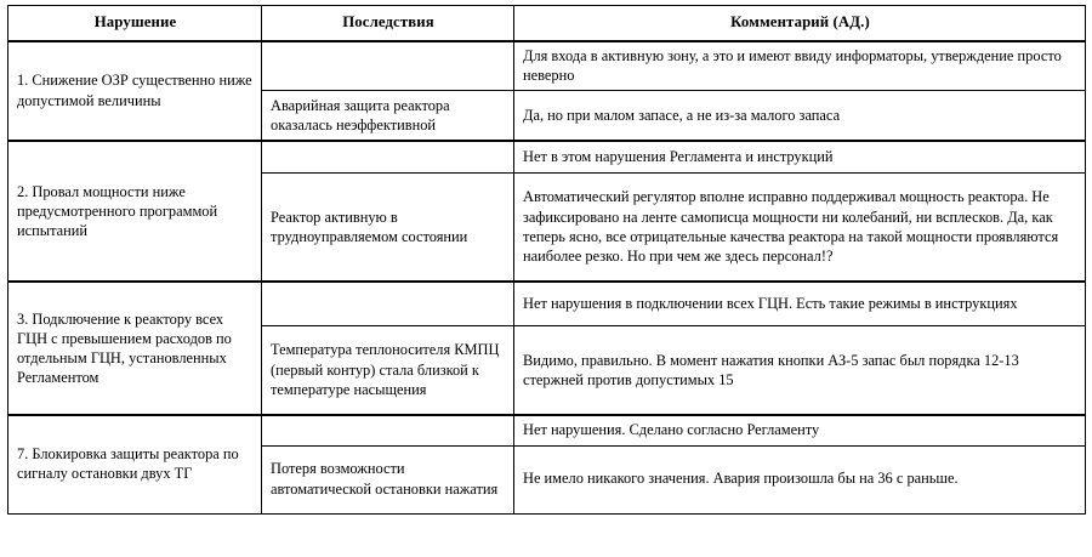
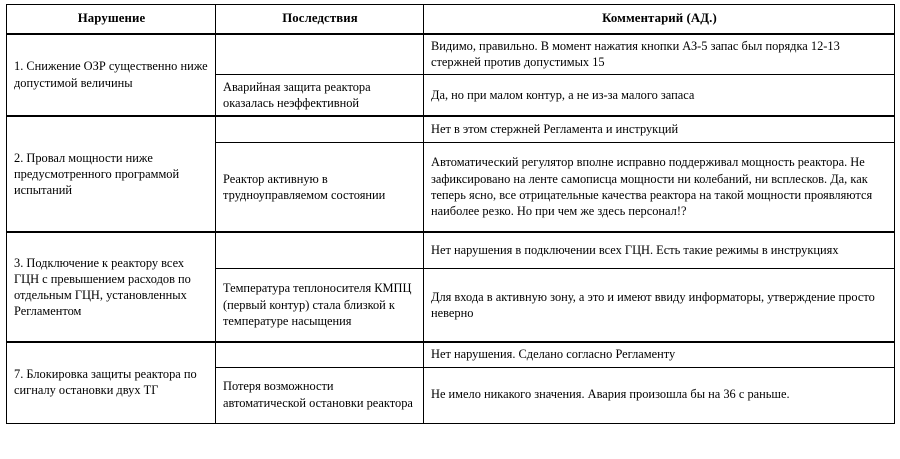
  Нарушение	Последствия	Комментарий (АД.)
- 1. Снижение ОЗР существенно ниже допустимой величины		Для входа в активную зону, а это и имеют ввиду информаторы, утверждение просто неверно
+ 1. Снижение ОЗР существенно ниже допустимой величины		Видимо, правильно. В момент нажатия кнопки АЗ-5 запас был порядка 12-13 стержней против допустимых 15
- Аварийная защита реактора оказалась неэффективной	Да, но при малом запасе, а не из-за малого запаса
+ Аварийная защита реактора оказалась неэффективной	Да, но при малом контур, а не из-за малого запаса
- 2. Провал мощности ниже предусмотренного программой испытаний		Нет в этом нарушения Регламента и инструкций
+ 2. Провал мощности ниже предусмотренного программой испытаний		Нет в этом стержней Регламента и инструкций
  Реактор активную в трудноуправляемом состоянии	Автоматический регулятор вполне исправно поддерживал мощность реактора. Не зафиксировано на ленте самописца мощности ни колебаний, ни всплесков. Да, как теперь ясно, все отрицательные качества реактора на такой мощности проявляются наиболее резко. Но при чем же здесь персонал!?
  3. Подключение к реактору всех ГЦН с превышением расходов по отдельным ГЦН, установленных Регламентом		Нет нарушения в подключении всех ГЦН. Есть такие режимы в инструкциях
- Температура теплоносителя КМПЦ (первый контур) стала близкой к температуре насыщения	Видимо, правильно. В момент нажатия кнопки АЗ-5 запас был порядка 12-13 стержней против допустимых 15
+ Температура теплоносителя КМПЦ (первый контур) стала близкой к температуре насыщения	Для входа в активную зону, а это и имеют ввиду информаторы, утверждение просто неверно
  7. Блокировка защиты реактора по сигналу остановки двух ТГ		Нет нарушения. Сделано согласно Регламенту
- Потеря возможности автоматической остановки нажатия	Не имело никакого значения. Авария произошла бы на 36 с раньше.
+ Потеря возможности автоматической остановки реактора	Не имело никакого значения. Авария произошла бы на 36 с раньше.
